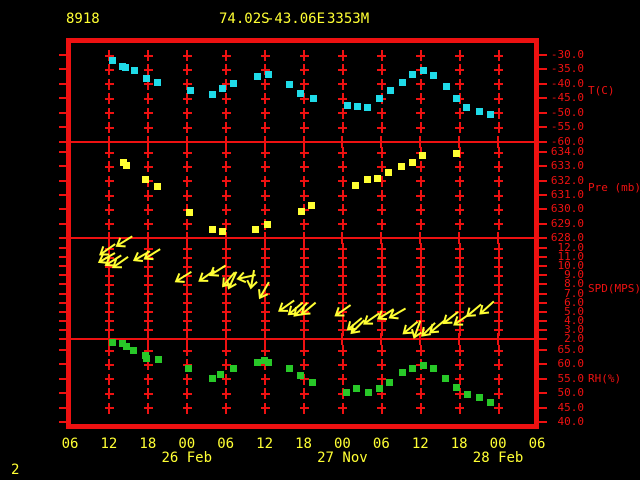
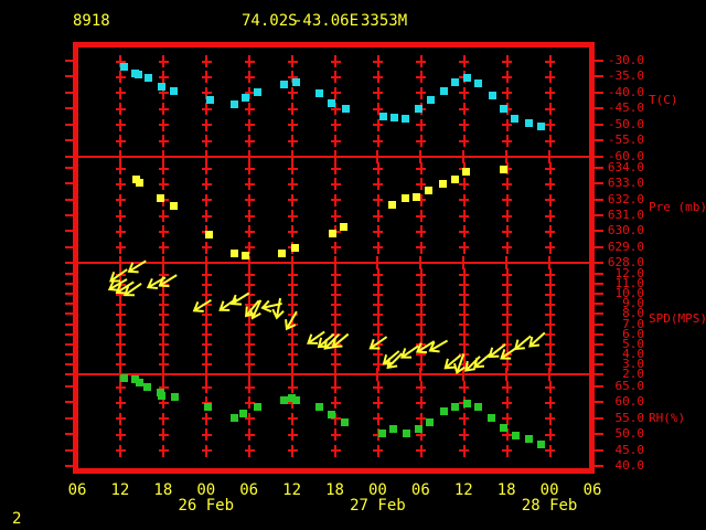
  8918
  74.02S
  -43.06E
  3353M
  2
  -30.0
  -35.0
  -40.0
  -45.0
  -50.0
  -55.0
  -60.0
  T(C)
  634.0
  633.0
  632.0
  631.0
  630.0
  629.0
  628.0
  Pre (mb)
  12.0
  11.0
  10.0
  9.0
  8.0
  7.0
  6.0
  5.0
  4.0
  3.0
  2.0
  SPD(MPS)
  65.0
  60.0
  55.0
  50.0
  45.0
  40.0
  RH(%)
  06
  12
  18
  00
  06
  12
  18
  00
  06
  12
  18
  00
  06
  26 Feb
- 27 Nov
+ 27 Feb
  28 Feb
